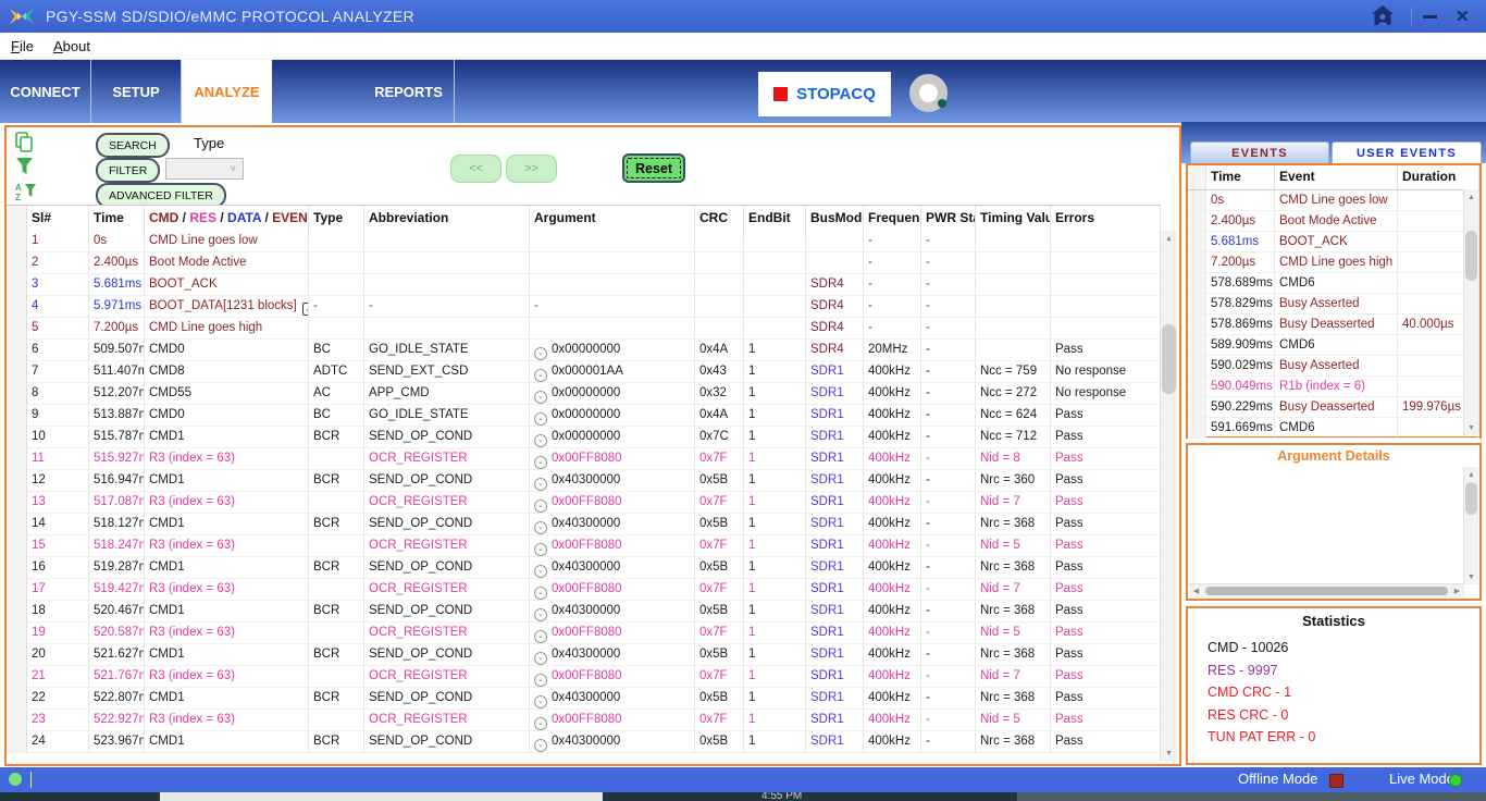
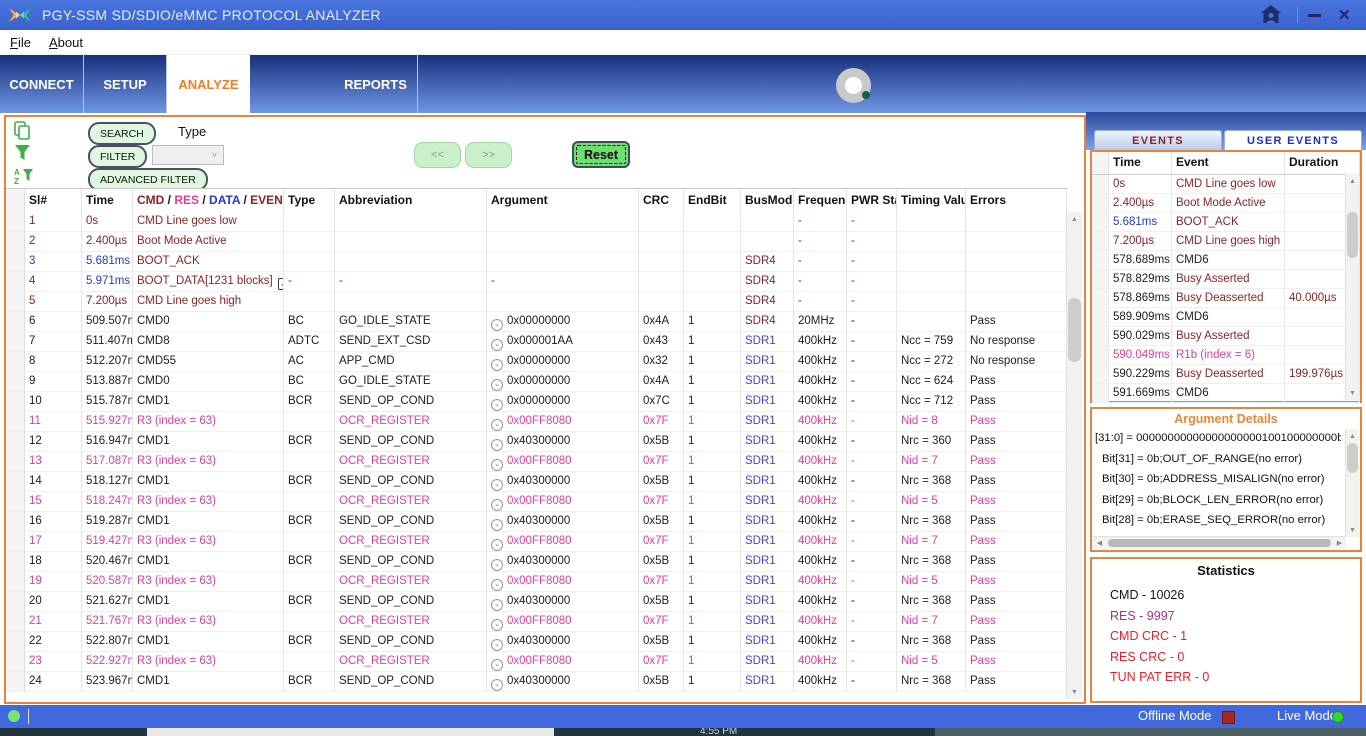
  PGY-SSM SD/SDIO/eMMC PROTOCOL ANALYZER
  ✕
  File
  About
  CONNECT
  SETUP
  ANALYZE
  REPORTS
- STOPACQ
  A
  Z
  SEARCH
  FILTER
  ADVANCED FILTER
  Type
  ˅
  <<
  >>
  Reset
  Sl#
  Time
  CMD / RES / DATA / EVEN
  Type
  Abbreviation
  Argument
  CRC
  EndBit
  BusMod
  Frequen
  Timing Valu
  Errors
  1
  0s
  CMD Line goes low
  -
  -
  2
  2.400µs
  Boot Mode Active
  -
  -
  3
  5.681ms
  BOOT_ACK
  SDR4
  -
  -
  4
  5.971ms
  BOOT_DATA[1231 blocks]
  -
  -
  -
  SDR4
  -
  -
  5
  7.200µs
  CMD Line goes high
  SDR4
  -
  -
  6
  509.507m
  CMD0
  BC
  GO_IDLE_STATE
  0x00000000
  0x4A
  1
  SDR4
  20MHz
  -
  Pass
  7
  511.407m
  CMD8
  ADTC
  SEND_EXT_CSD
  0x000001AA
  0x43
  1
  SDR1
  400kHz
  -
  Ncc = 759
  No response
  8
  512.207m
  CMD55
  AC
  APP_CMD
  0x00000000
  0x32
  1
  SDR1
  400kHz
  -
  Ncc = 272
  No response
  9
  513.887m
  CMD0
  BC
  GO_IDLE_STATE
  0x00000000
  0x4A
  1
  SDR1
  400kHz
  -
  Ncc = 624
  Pass
  10
  515.787m
  CMD1
  BCR
  SEND_OP_COND
  0x00000000
  0x7C
  1
  SDR1
  400kHz
  -
  Ncc = 712
  Pass
  11
  515.927m
  R3 (index = 63)
  OCR_REGISTER
  0x00FF8080
  0x7F
  1
  SDR1
  400kHz
  -
  Nid = 8
  Pass
  12
  516.947m
  CMD1
  BCR
  SEND_OP_COND
  0x40300000
  0x5B
  1
  SDR1
  400kHz
  -
  Nrc = 360
  Pass
  13
  517.087m
  R3 (index = 63)
  OCR_REGISTER
  0x00FF8080
  0x7F
  1
  SDR1
  400kHz
  -
  Nid = 7
  Pass
  14
  518.127m
  CMD1
  BCR
  SEND_OP_COND
  0x40300000
  0x5B
  1
  SDR1
  400kHz
  -
  Nrc = 368
  Pass
  15
  518.247m
  R3 (index = 63)
  OCR_REGISTER
  0x00FF8080
  0x7F
  1
  SDR1
  400kHz
  -
  Nid = 5
  Pass
  16
  519.287m
  CMD1
  BCR
  SEND_OP_COND
  0x40300000
  0x5B
  1
  SDR1
  400kHz
  -
  Nrc = 368
  Pass
  17
  519.427m
  R3 (index = 63)
  OCR_REGISTER
  0x00FF8080
  0x7F
  1
  SDR1
  400kHz
  -
  Nid = 7
  Pass
  18
  520.467m
  CMD1
  BCR
  SEND_OP_COND
  0x40300000
  0x5B
  1
  SDR1
  400kHz
  -
  Nrc = 368
  Pass
  19
  520.587m
  R3 (index = 63)
  OCR_REGISTER
  0x00FF8080
  0x7F
  1
  SDR1
  400kHz
  -
  Nid = 5
  Pass
  20
  521.627m
  CMD1
  BCR
  SEND_OP_COND
  0x40300000
  0x5B
  1
  SDR1
  400kHz
  -
  Nrc = 368
  Pass
  21
  521.767m
  R3 (index = 63)
  OCR_REGISTER
  0x00FF8080
  0x7F
  1
  SDR1
  400kHz
  -
  Nid = 7
  Pass
  22
  522.807m
  CMD1
  BCR
  SEND_OP_COND
  0x40300000
  0x5B
  1
  SDR1
  400kHz
  -
  Nrc = 368
  Pass
  23
  522.927m
  R3 (index = 63)
  OCR_REGISTER
  0x00FF8080
  0x7F
  1
  SDR1
  400kHz
  -
  Nid = 5
  Pass
  24
  523.967m
  CMD1
  BCR
  SEND_OP_COND
  0x40300000
  0x5B
  1
  SDR1
  400kHz
  -
  Nrc = 368
  Pass
  EVENTS
  USER EVENTS
  Time
  Event
  Duration
  0s
  CMD Line goes low
  2.400µs
  Boot Mode Active
  5.681ms
  BOOT_ACK
  7.200µs
  CMD Line goes high
  578.689ms
  CMD6
  578.829ms
  Busy Asserted
  578.869ms
  Busy Deasserted
  40.000µs
  589.909ms
  CMD6
  590.029ms
  Busy Asserted
  590.049ms
  R1b (index = 6)
  590.229ms
  Busy Deasserted
  199.976µs
  591.669ms
  CMD6
  Argument Details
+ [31:0] = 00000000000000000000100100000000b
+ Bit[31] = 0b;OUT_OF_RANGE(no error)
+ Bit[30] = 0b;ADDRESS_MISALIGN(no error)
+ Bit[29] = 0b;BLOCK_LEN_ERROR(no error)
+ Bit[28] = 0b;ERASE_SEQ_ERROR(no error)
  Statistics
  CMD - 10026
  RES - 9997
  CMD CRC - 1
  RES CRC - 0
  TUN PAT ERR - 0
  Offline Mode
  Live Mod
  4:55 PM
